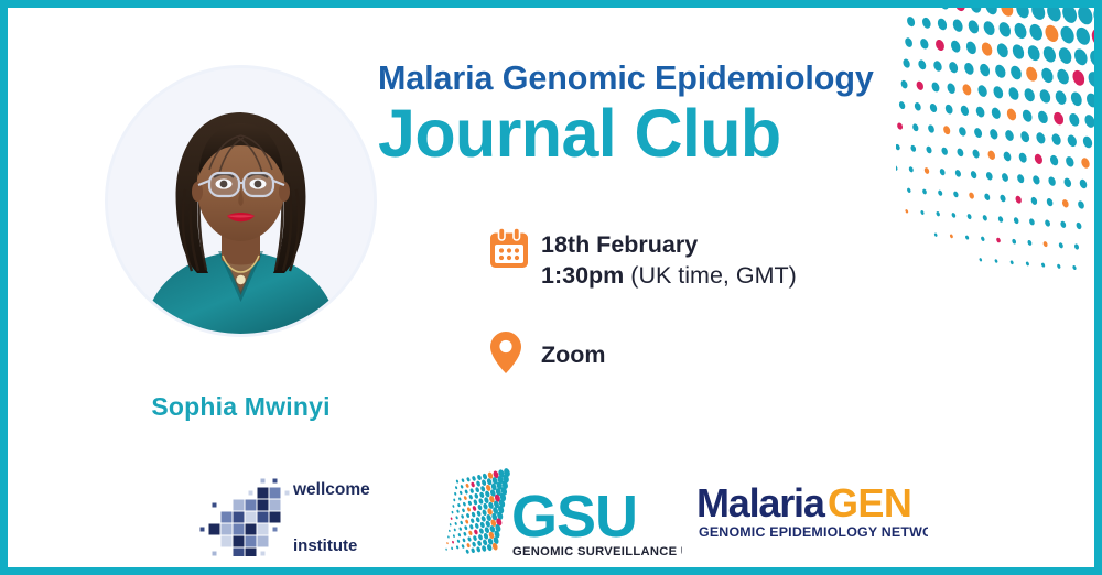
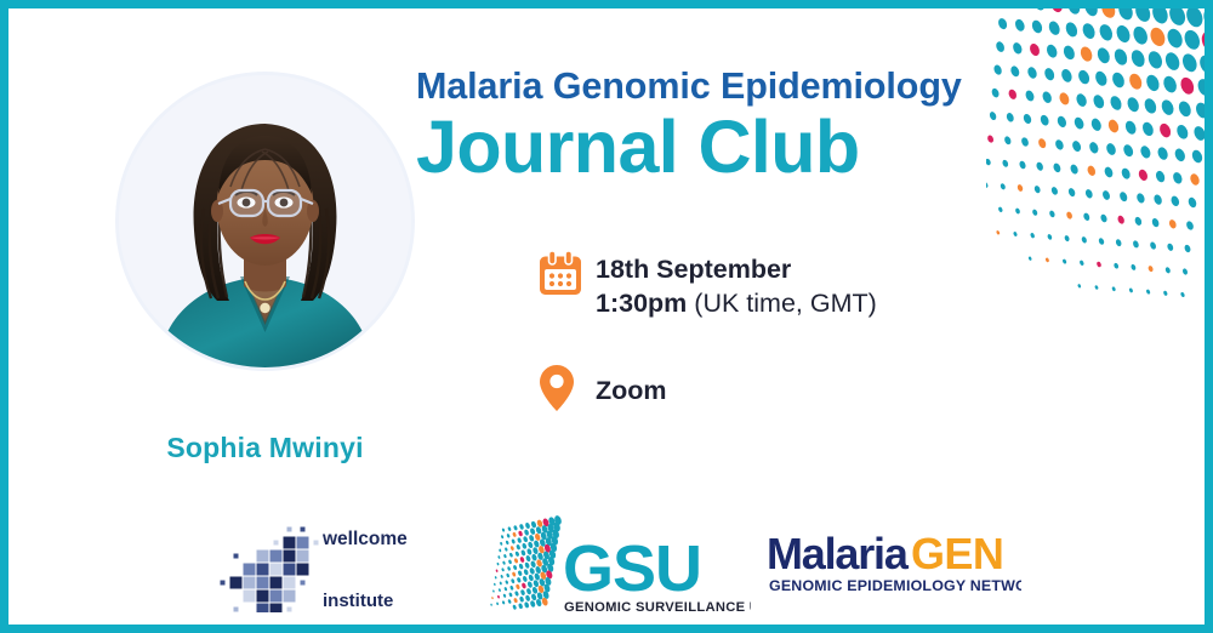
  Sophia Mwinyi
  Malaria Genomic Epidemiology
  Journal Club
- 18th February
+ 18th September
  1:30pm (UK time, GMT)
  Zoom
  wellcome
  institute
  GSU
  GENOMIC SURVEILLANCE
  Malaria
  GEN
  GENOMIC EPIDEMIOLOGY NETWO
